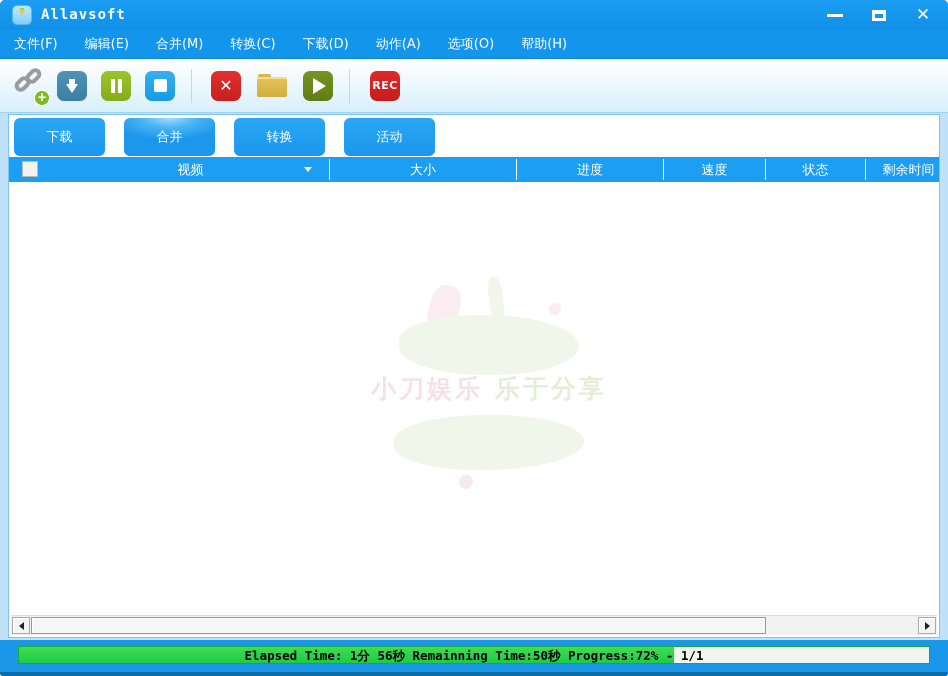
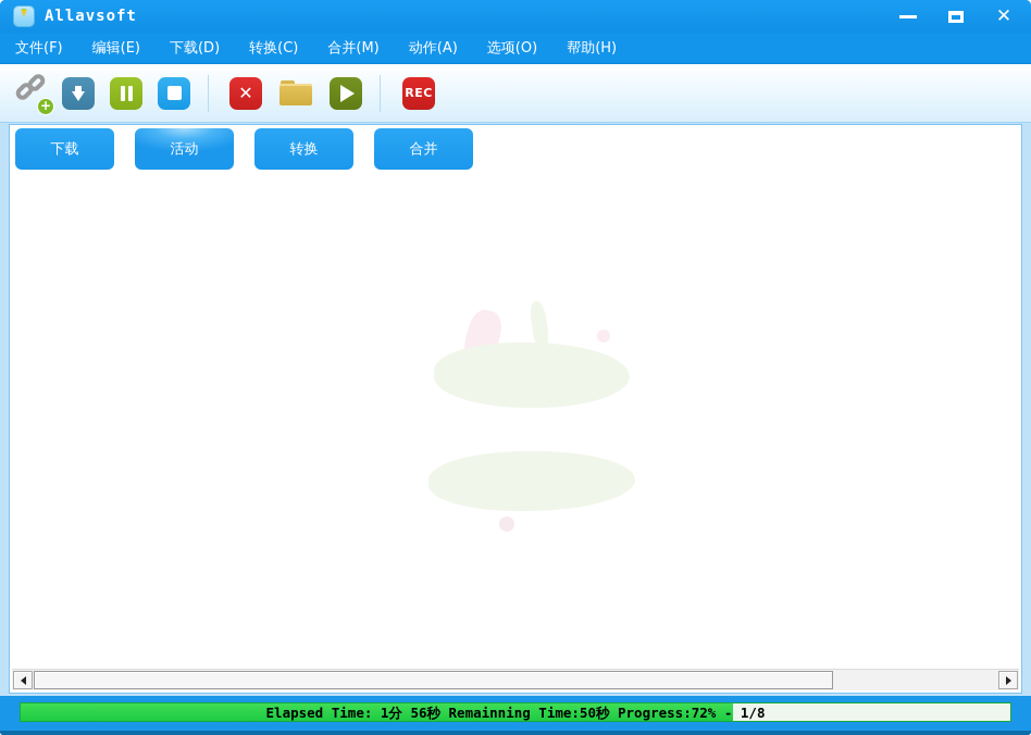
  Allavsoft
  ✕
  文件(F)
  编辑(E)
- 合并(M)
+ 下载(D)
  转换(C)
- 下载(D)
+ 合并(M)
  动作(A)
  选项(O)
  帮助(H)
  +
  ✕
  REC
  下载
- 合并
+ 活动
  转换
- 活动
+ 合并
- 视频
- 大小
- 进度
- 速度
- 状态
- 剩余时间
- 小刀娱乐 乐于分享
- Elapsed Time: 1分 56秒 Remainning Time:50秒 Progress:72% - 1/1
+ Elapsed Time: 1分 56秒 Remainning Time:50秒 Progress:72% - 1/8
